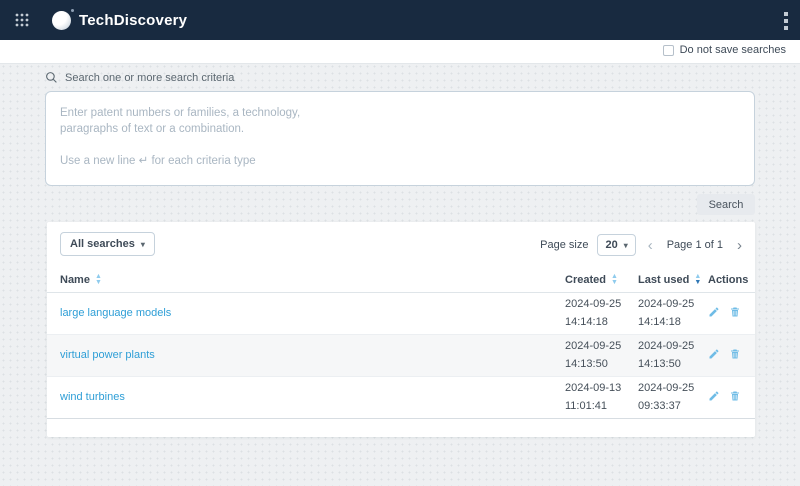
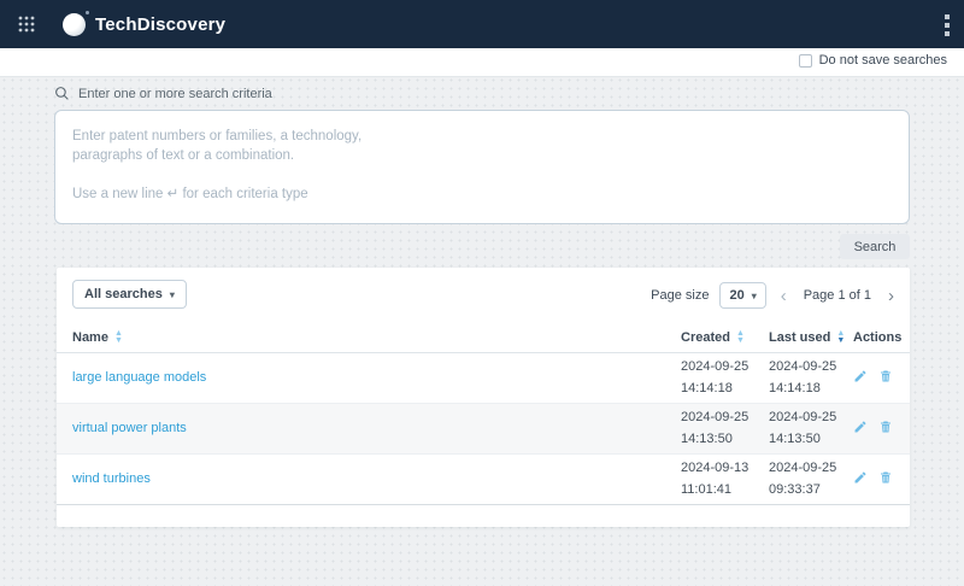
  TechDiscovery
  Do not save searches
- Search one or more search criteria
+ Enter one or more search criteria
  Enter patent numbers or families, a technology,
  paragraphs of text or a combination.
  Use a new line ↵ for each criteria type
  Search
  All searches
  ▾
  Page size
  20
  ▾
  ‹
  Page 1 of 1
  ›
  Name	Created	Last used	Actions
  large language models	2024-09-2514:14:18	2024-09-2514:14:18
  virtual power plants	2024-09-2514:13:50	2024-09-2514:13:50
  wind turbines	2024-09-1311:01:41	2024-09-2509:33:37
